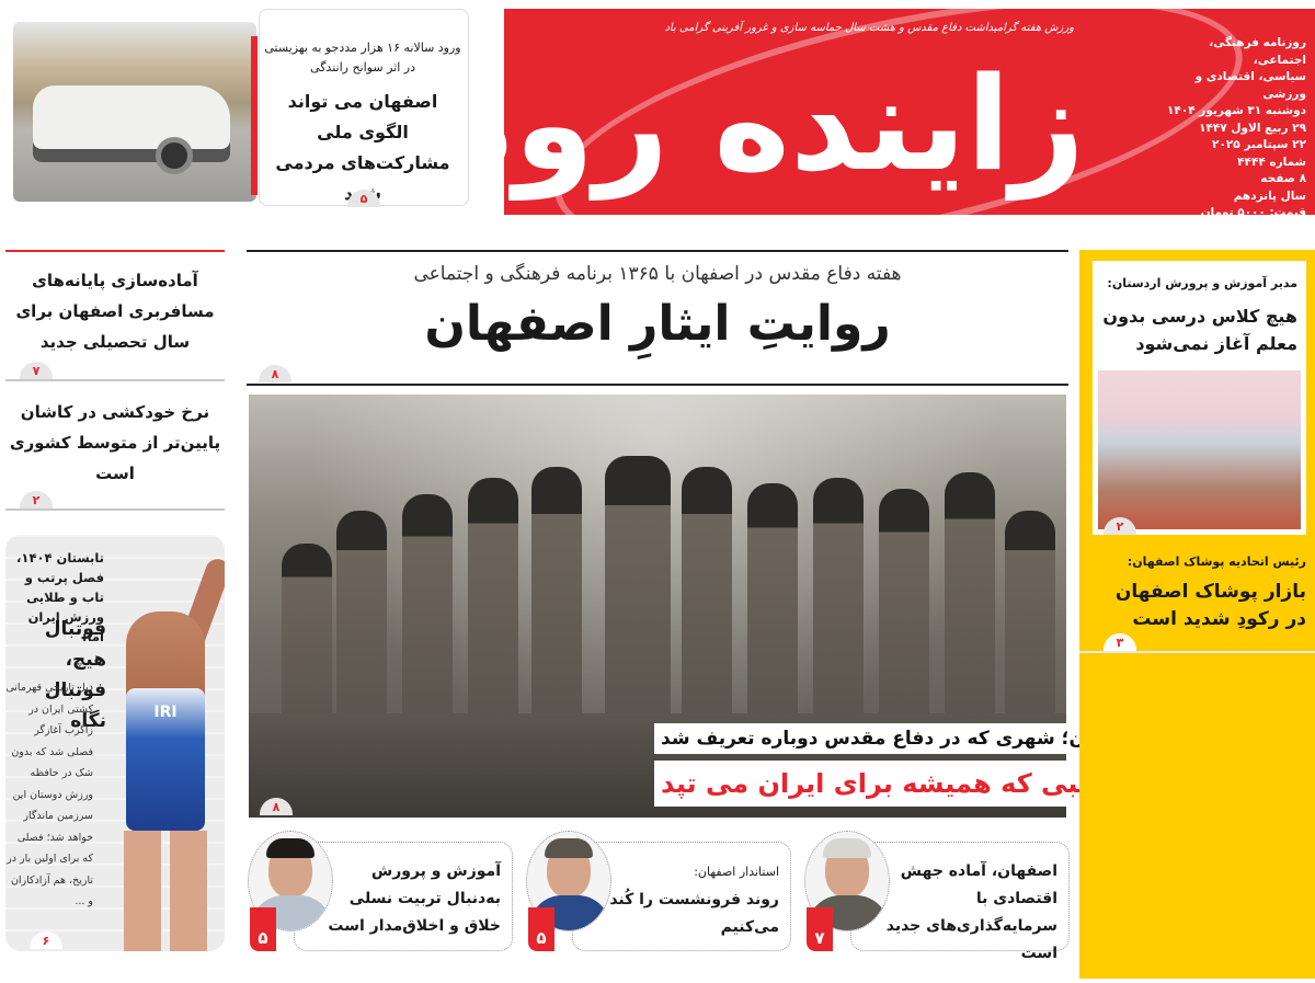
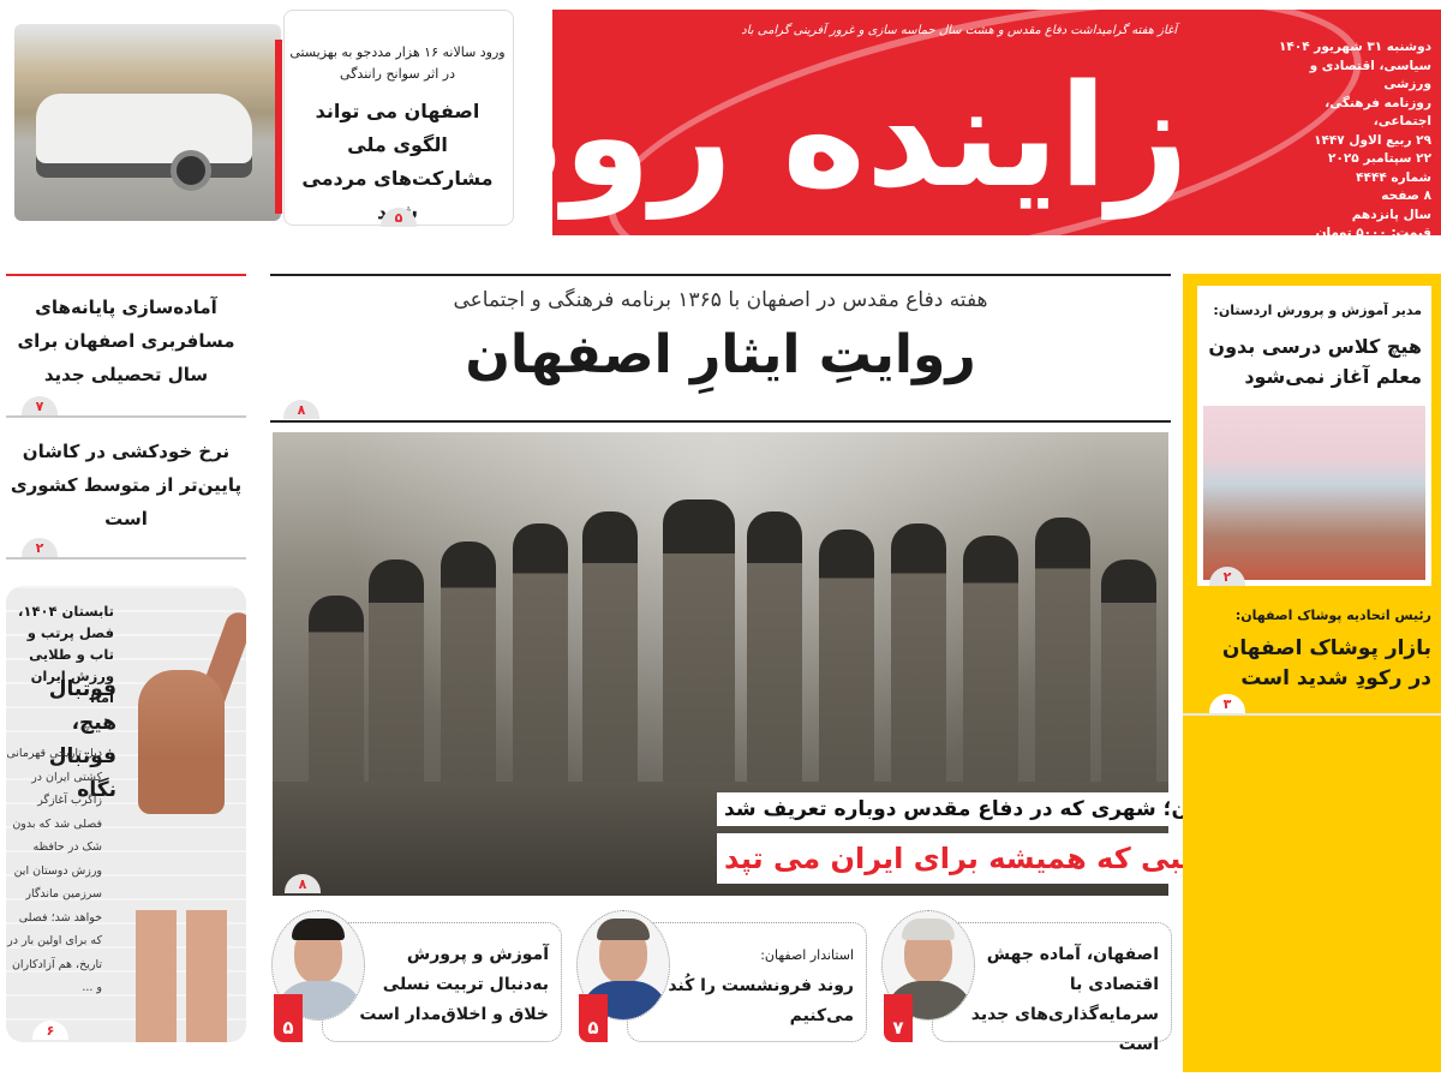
- ورزش هفته گرامیداشت دفاع مقدس و هشت سال حماسه سازی و غرور آفرینی گرامی باد
+ آغاز هفته گرامیداشت دفاع مقدس و هشت سال حماسه سازی و غرور آفرینی گرامی باد
  زاینده رو
- روزنامه فرهنگی، اجتماعی،
+ دوشنبه ۳۱ شهریور ۱۴۰۴
  سیاسی، اقتصادی و ورزشی
- دوشنبه ۳۱ شهریور ۱۴۰۴
+ روزنامه فرهنگی، اجتماعی،
  ۲۹ ربیع الاول ۱۴۴۷
  ۲۲ سپتامبر ۲۰۲۵
  شماره ۴۴۴۴
  ۸ صفحه
  سال پانزدهم
  قیمت: ۵۰۰۰ تومان
  ورود سالانه ۱۶ هزار مددجو به بهزیستی در اثر سوانح رانندگی
  اصفهان می تواند الگوی ملی مشارکتهای مردمید
  ۵
  آماده‌سازی پایانه‌های مسافربری اصفهان برای سال تحصیلی جدید
  ۷
  نرخ خودکشی در کاشان پایین‌تر از متوسط کشوری است
  ۲
- IRI
  تابستان ۱۴۰۴، فصل پرتب و تاب و طلایی ورزش ایران اما؛
  فوتبال هیچ، فوتبال نگاه
  دبل تاریخی قهرمانی کشتی ایران در زاگرب آغازگر فصلی شد که بدون شک در حافظه ورزش دوستان این سرزمین ماندگار خواهد شد؛ فصلی که برای اولین بار در تاریخ، هم آزادکاران و ...
  ۶
  هفته دفاع مقدس در اصفهان با ۱۳۶۵ برنامه فرهنگی و اجتماعی
  روایتِ ایثارِ اصفهان
  ۸
  ۸
  ن؛ شهری که در دفاع مقدس دوباره تعریف شد
  بی که همیشه برای ایران می تپد
  اصفهان، آماده جهش اقتصادی با سرمایه‌گذاری‌های جدید است
  ۷
  استاندار اصفهان:
  روند فرونشست را کُند می‌کنیم
  ۵
  آموزش و پرورش به‌دنبال تربیت نسلی خلاق و اخلاق‌مدار است
  ۵
  مدیر آموزش و پرورش اردستان:
  هیچ کلاس درسی بدون معلم آغاز نمی‌شود
  ۲
  رئیس اتحادیه پوشاک اصفهان:
  بازار پوشاک اصفهان در رکودِ شدید است
  ۳
